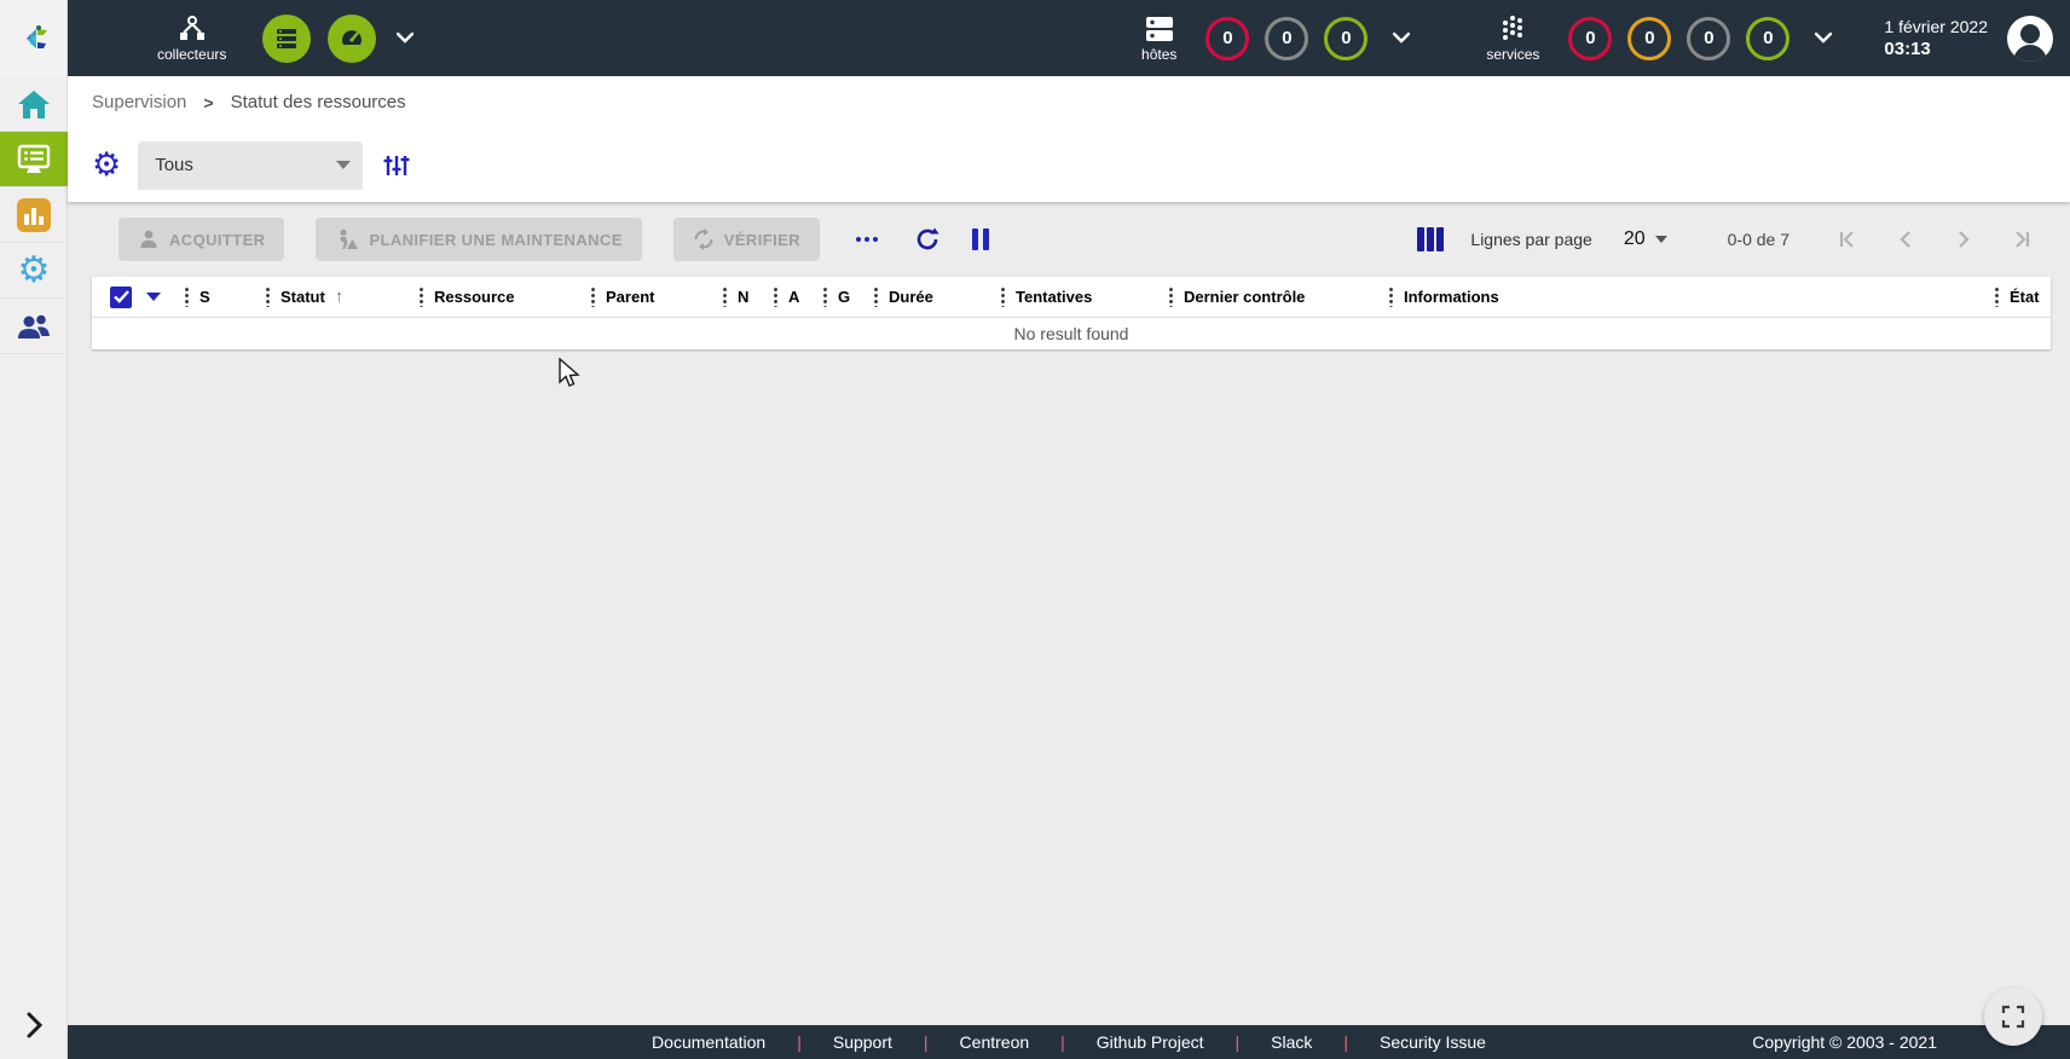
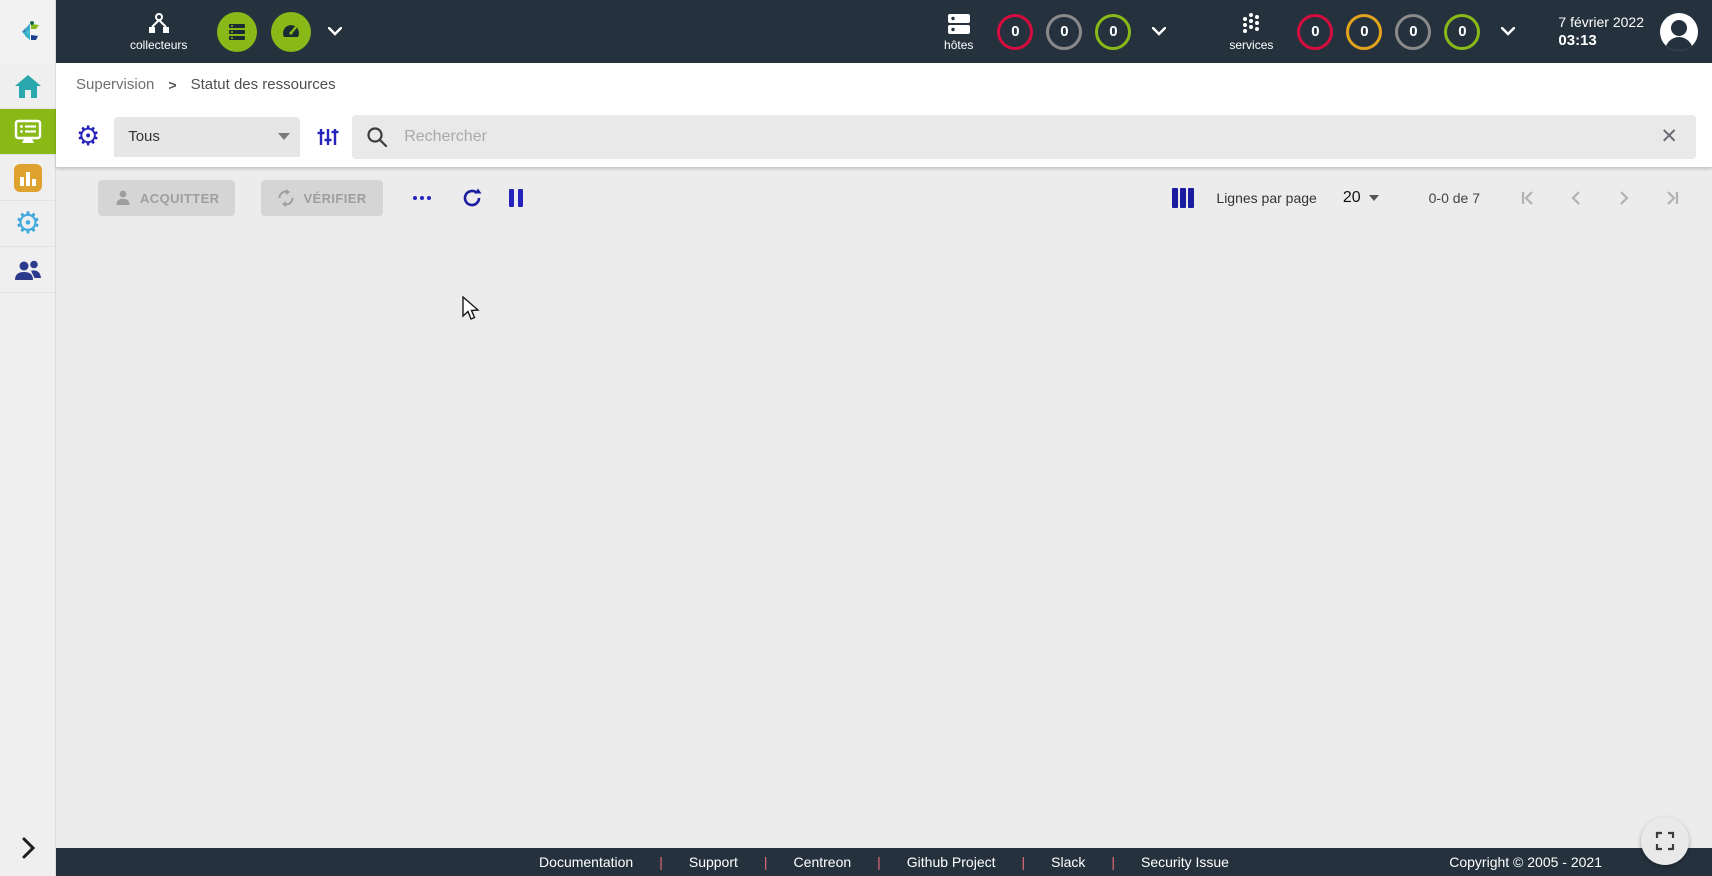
  collecteurs
  hôtes
  0
  0
  0
  services
  0
  0
  0
  0
- 1 février 2022
+ 7 février 2022
  03:13
  ⚙
  Supervision
  >
  Statut des ressources
  ⚙
  Tous
+ Rechercher
+ ✕
  ACQUITTER
- PLANIFIER UNE MAINTENANCE
  VÉRIFIER
  Lignes par page
  20
  0-0 de 7
- S
- Statut
- ↑
- Ressource
- Parent
- N
- A
- G
- Durée
- Tentatives
- Dernier contrôle
- Informations
- État
- No result found
  Documentation
  |
  Support
  |
  Centreon
  |
  Github Project
  |
  Slack
  |
  Security Issue
- Copyright © 2003 - 2021
+ Copyright © 2005 - 2021
